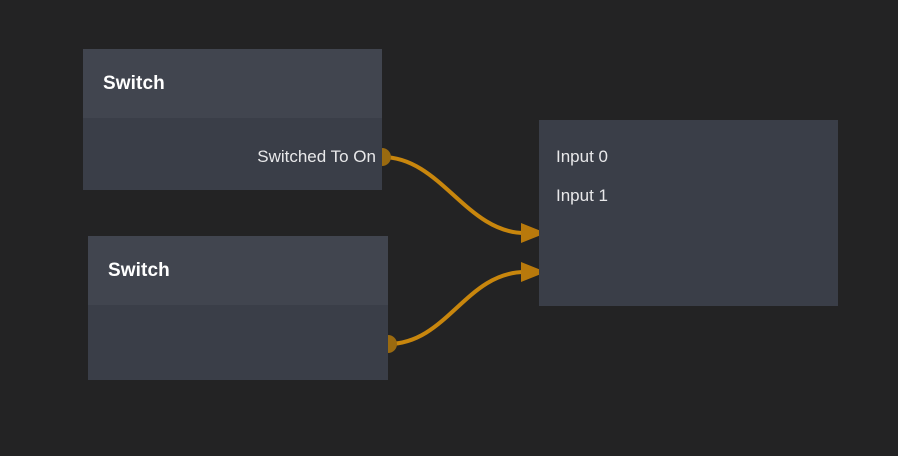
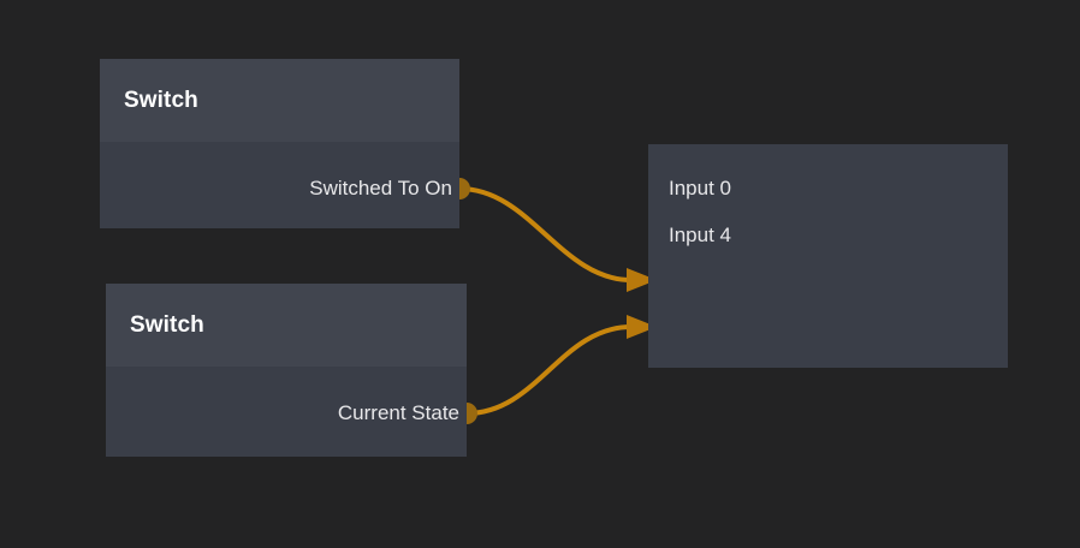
  Switch
  Switched To On
  Switch
+ Current State
  Input 0
- Input 1
+ Input 4
